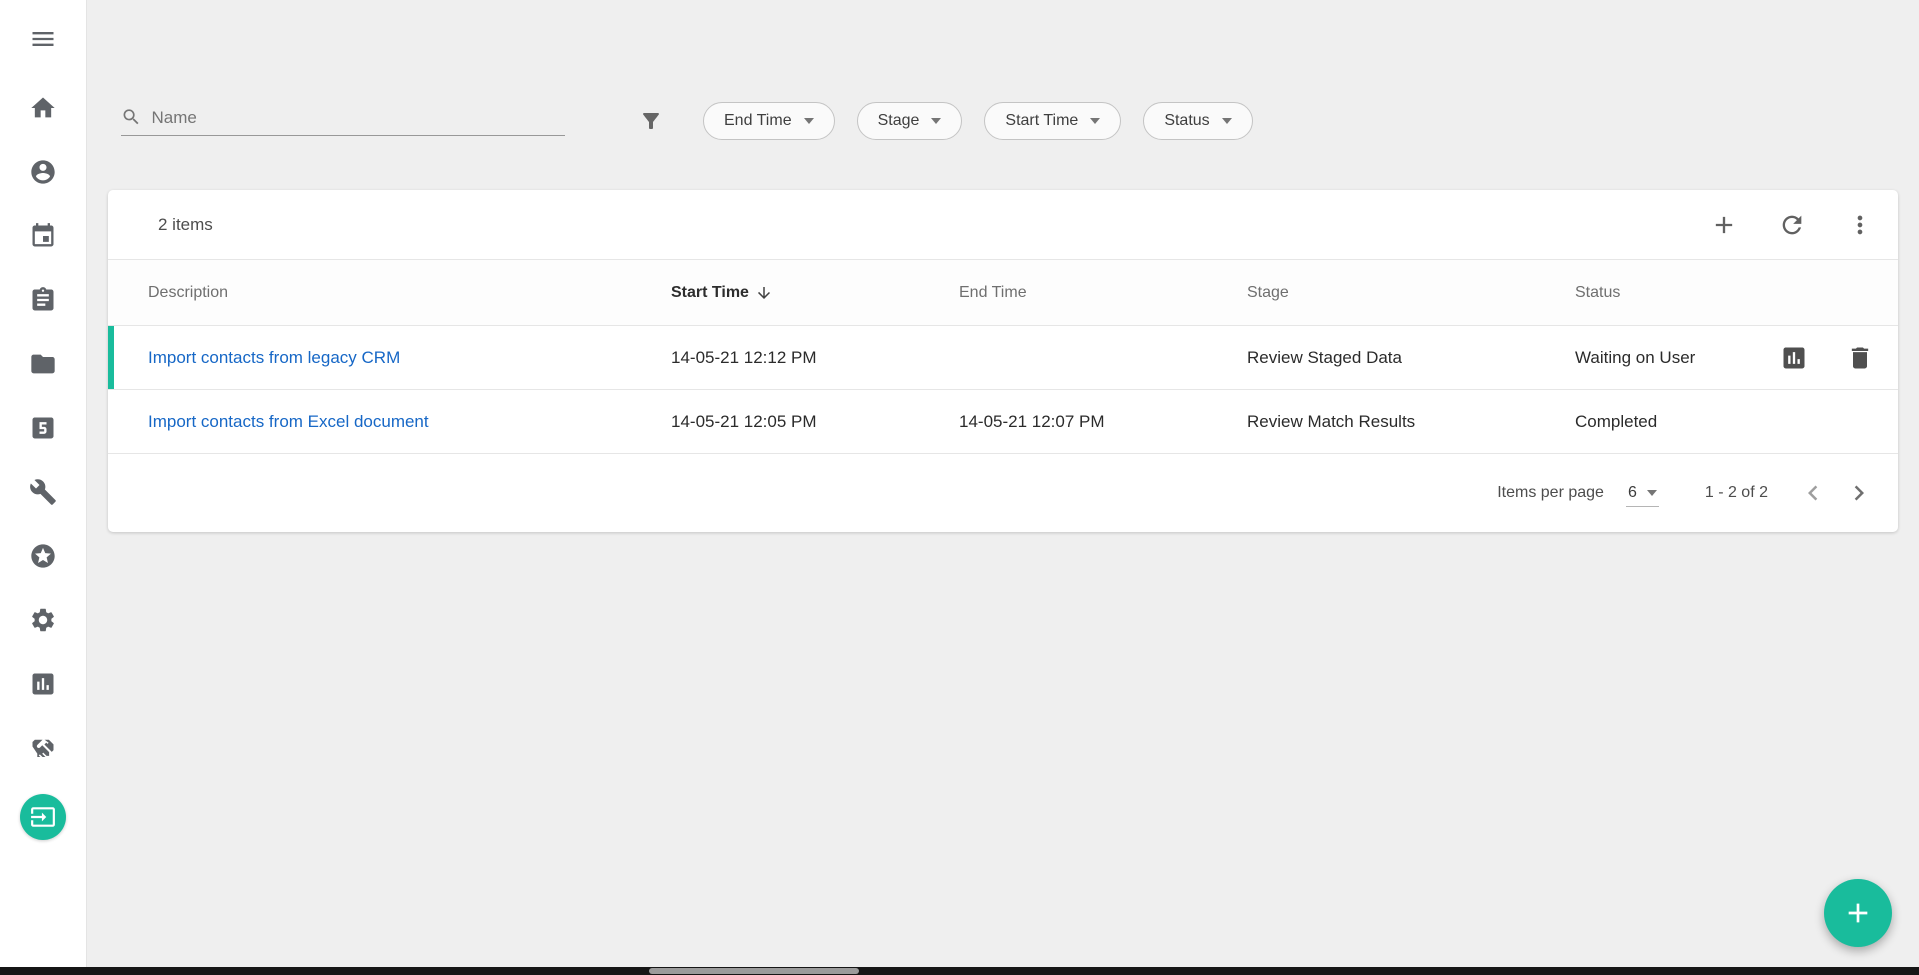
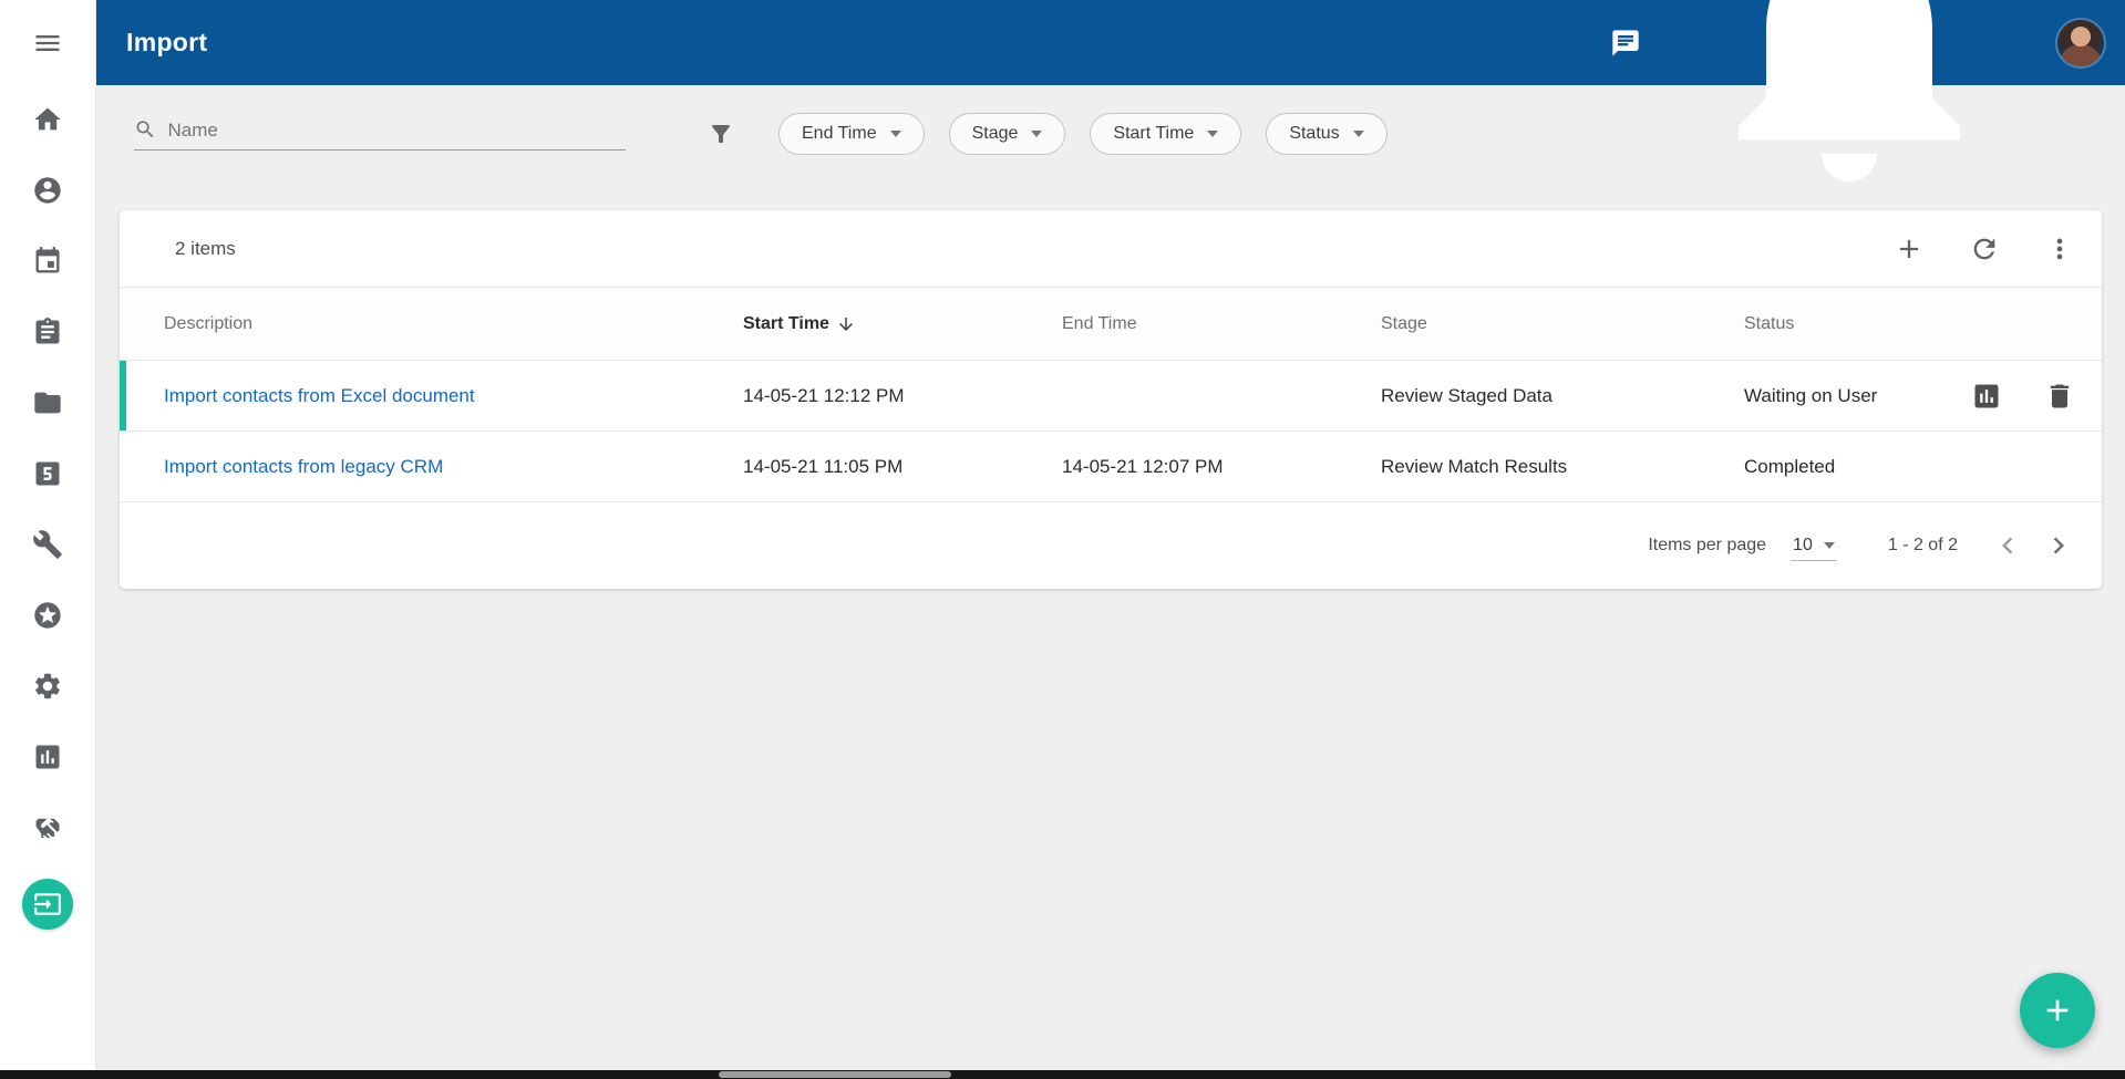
+ Import
  Name
  End Time
  Stage
  Start Time
  Status
  2 items
  Description
  Start Time
  End Time
  Stage
  Status
- Import contacts from legacy CRM
+ Import contacts from Excel document
  14-05-21 12:12 PM
  Review Staged Data
  Waiting on User
- Import contacts from Excel document
+ Import contacts from legacy CRM
- 14-05-21 12:05 PM
+ 14-05-21 11:05 PM
  14-05-21 12:07 PM
  Review Match Results
  Completed
  Items per page
- 6
+ 10
  1 - 2 of 2
